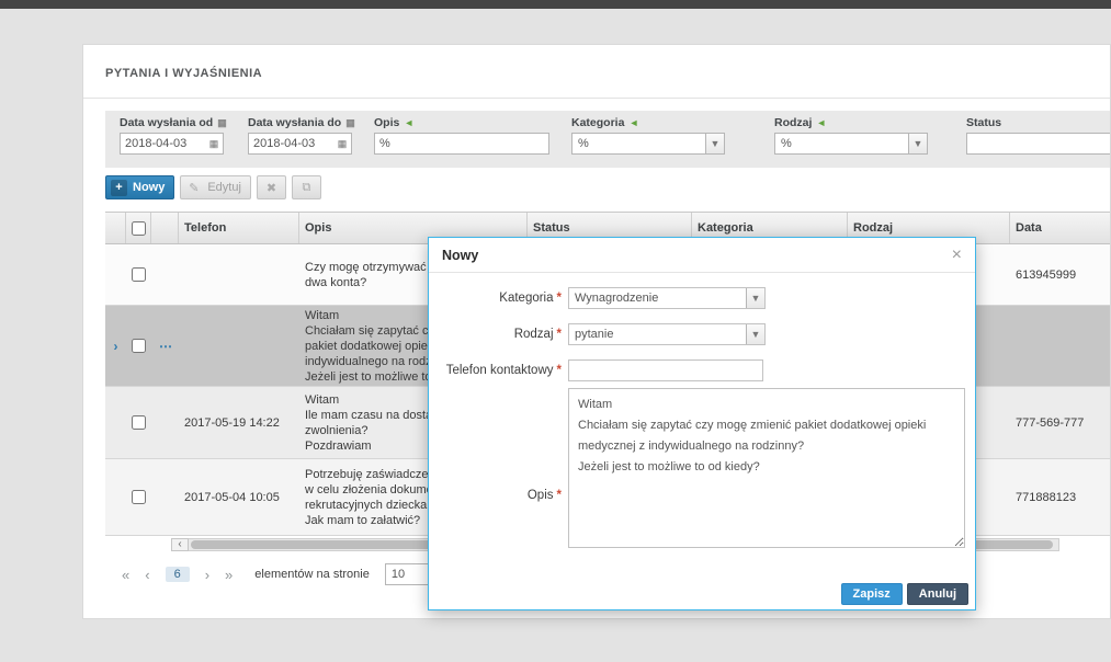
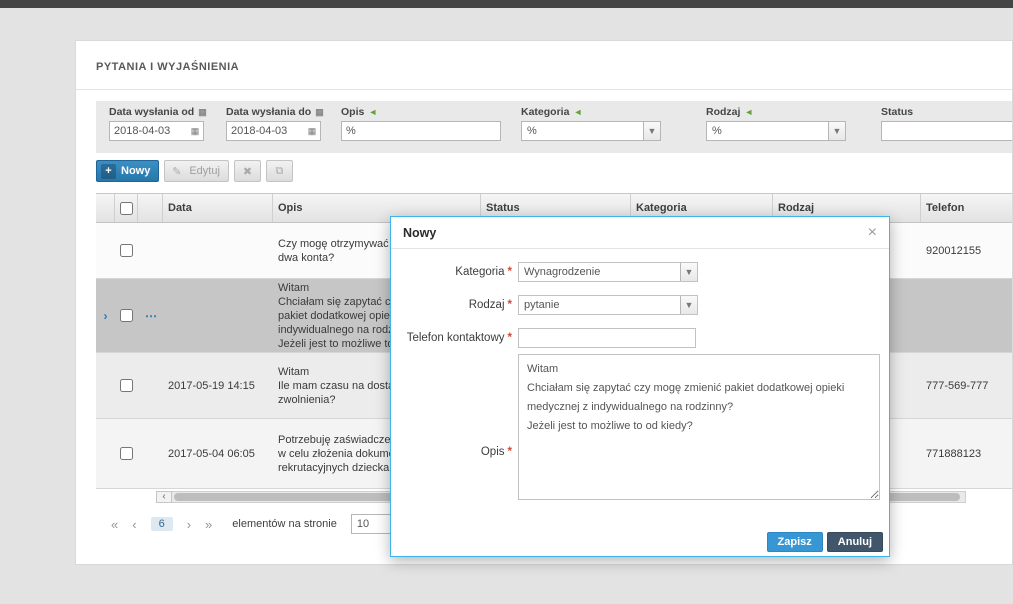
  PYTANIA I WYJAŚNIENIA
  Data wysłania od
  ▦
  2018-04-03
  ▦
  Data wysłania do
  ▦
  2018-04-03
  ▦
  Opis
  ◄
  %
  Kategoria
  ◄
  %
  ▼
  Rodzaj
  ◄
  %
  ▼
  Status
  +
  Nowy
  ✎
  Edytuj
  ✖
  ⧉
- Telefon
+ Data
  Opis
  Status
  Kategoria
  Rodzaj
- Data
+ Telefon
  Czy mogę otrzymywać
  dwa konta?
- 613945999
+ 920012155
  ›
  ⋯
  Witam
  Chciałam się zapytać c
  pakiet dodatkowej opie
  indywidualnego na rod
  Jeżeli jest to możliwe t
- 2017-05-19 14:22
+ 2017-05-19 14:15
  Witam
  Ile mam czasu na dost
  zwolnienia?
- Pozdrawiam
  777-569-777
- 2017-05-04 10:05
+ 2017-05-04 06:05
  Potrzebuję zaświadcze
  w celu złożenia dokum
  rekrutacyjnych dziecka
- Jak mam to załatwić?
  771888123
  ‹
  «
  ‹
  6
  ›
  »
  elementów na stronie
  10
  Nowy
  ×
  Kategoria *
  Wynagrodzenie
  ▼
  Rodzaj *
  pytanie
  ▼
  Telefon kontaktowy *
  Opis *
  Witam
  Chciałam się zapytać czy mogę zmienić pakiet dodatkowej opieki
  medycznej z indywidualnego na rodzinny?
  Jeżeli jest to możliwe to od kiedy?
  Zapisz
  Anuluj
